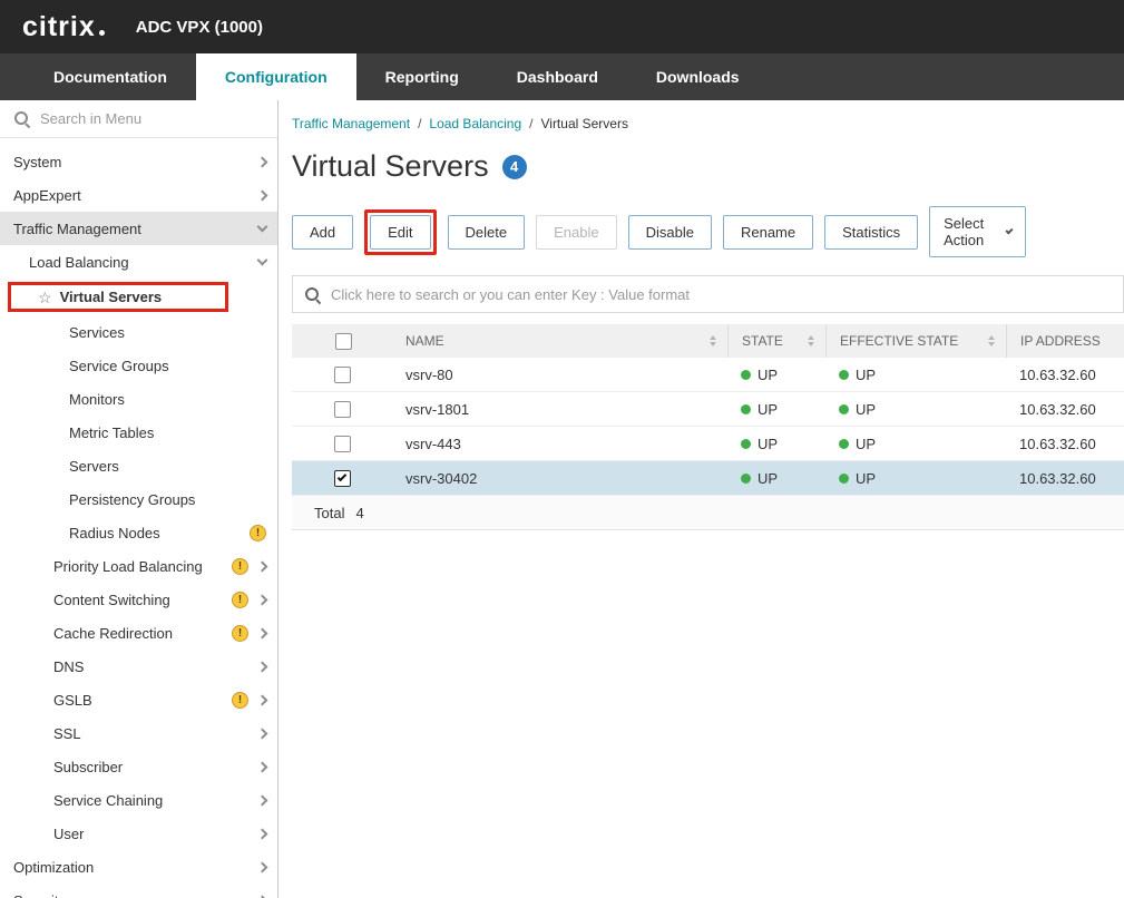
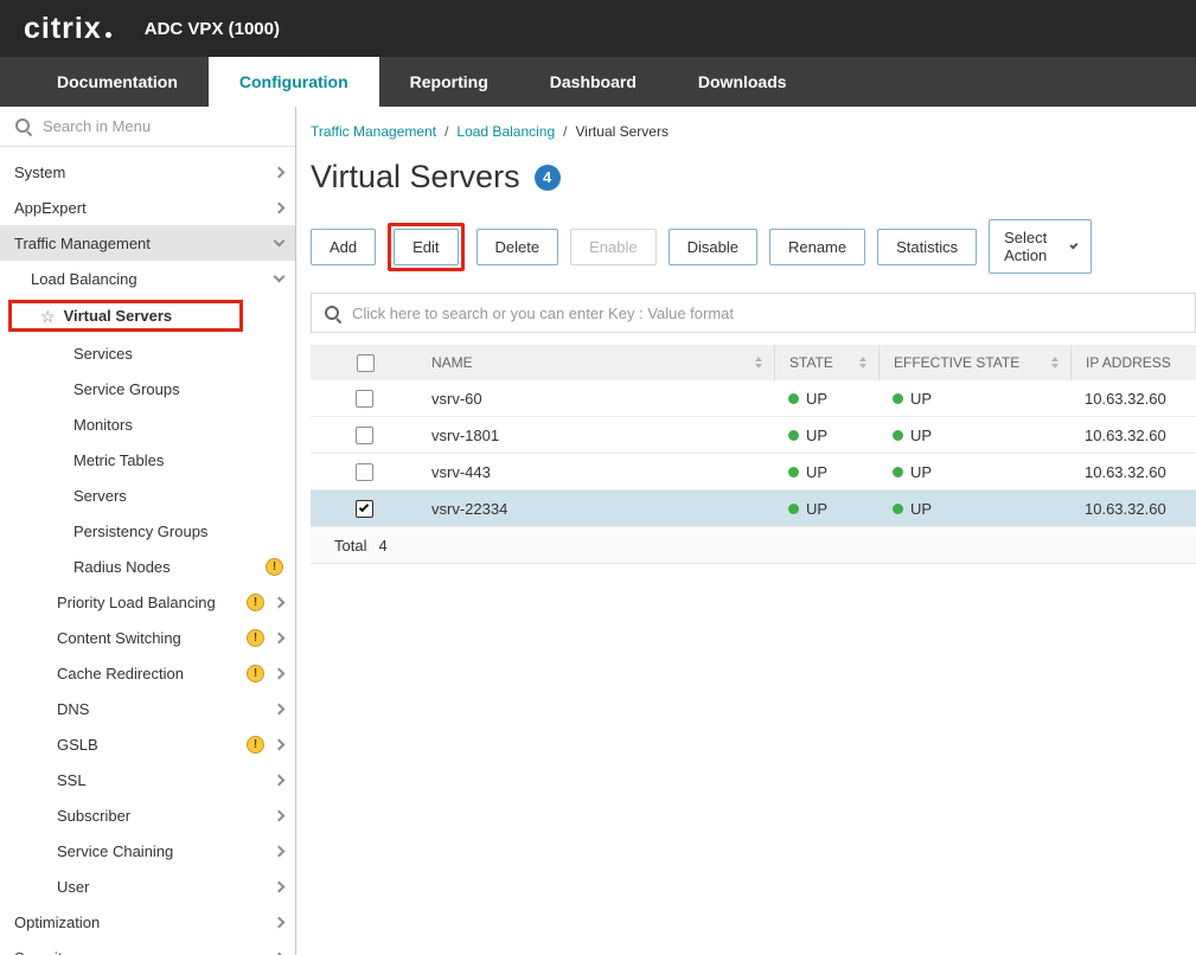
  citrix
  ADC VPX (1000)
  Documentation
  Configuration
  Reporting
  Dashboard
  Downloads
  Search in Menu
  System
  AppExpert
  Traffic Management
  Load Balancing
  ☆
  Virtual Servers
  Services
  Service Groups
  Monitors
  Metric Tables
  Servers
  Persistency Groups
  Radius Nodes
  !
  Priority Load Balancing
  !
  Content Switching
  !
  Cache Redirection
  !
  DNS
  GSLB
  !
  SSL
  Subscriber
  Service Chaining
  User
  Optimization
  Traffic Management
  /
  Load Balancing
  /
  Virtual Servers
  Virtual Servers
  4
  Add
  Edit
  Delete
  Enable
  Disable
  Rename
  Statistics
  Select Action
  Click here to search or you can enter Key : Value format
  NAME
  STATE
  EFFECTIVE STATE
  IP ADDRESS
- vsrv-80
+ vsrv-60
  UP
  UP
  10.63.32.60
  vsrv-1801
  UP
  UP
  10.63.32.60
  vsrv-443
  UP
  UP
  10.63.32.60
- vsrv-30402
+ vsrv-22334
  UP
  UP
  10.63.32.60
  Total
  4
